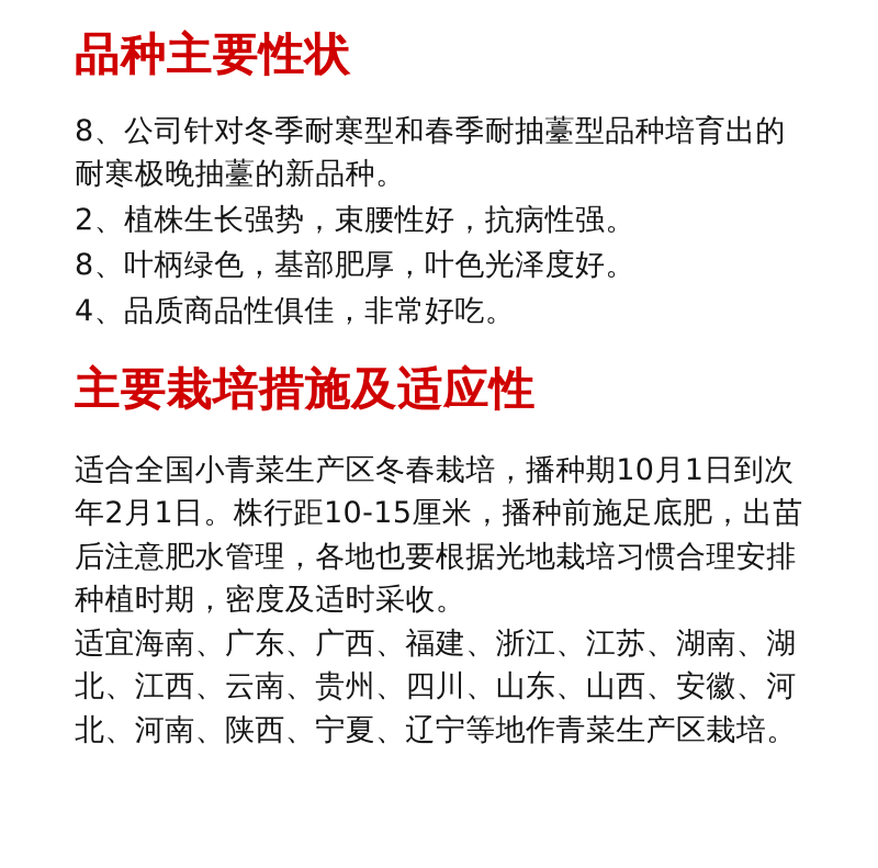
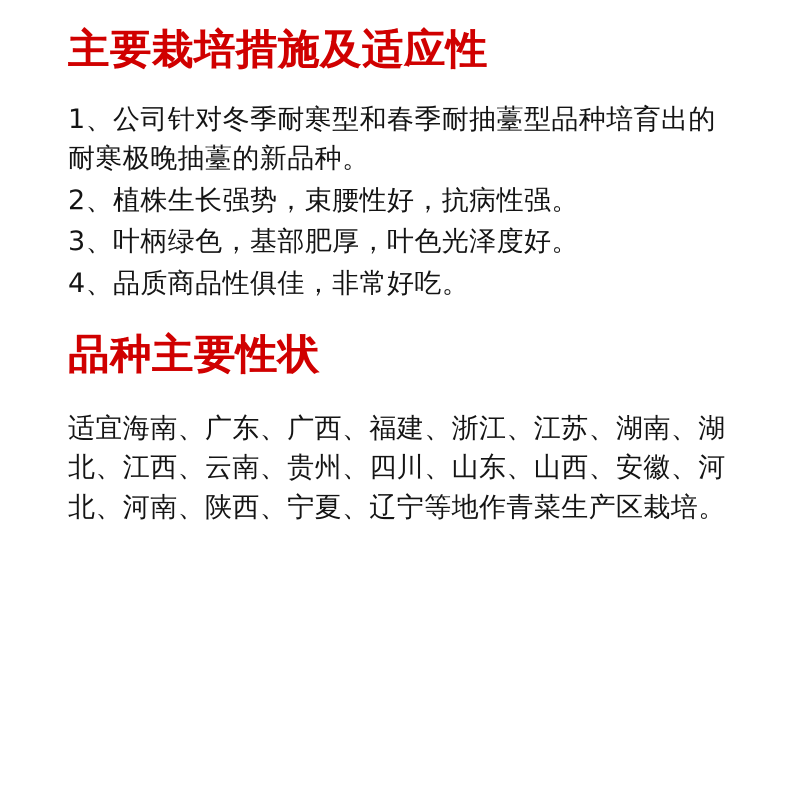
- 品种主要性状
+ 主要栽培措施及适应性
- 8、公司针对冬季耐寒型和春季耐抽薹型品种培育出的耐寒极晚抽薹的新品种。
+ 1、公司针对冬季耐寒型和春季耐抽薹型品种培育出的耐寒极晚抽薹的新品种。
  2、植株生长强势，束腰性好，抗病性强。
- 8、叶柄绿色，基部肥厚，叶色光泽度好。
+ 3、叶柄绿色，基部肥厚，叶色光泽度好。
  4、品质商品性俱佳，非常好吃。
- 主要栽培措施及适应性
+ 品种主要性状
- 适合全国小青菜生产区冬春栽培，播种期10月1日到次年2月1日。株行距10-15厘米，播种前施足底肥，出苗后注意肥水管理，各地也要根据光地栽培习惯合理安排种植时期，密度及适时采收。
  适宜海南、广东、广西、福建、浙江、江苏、湖南、湖北、江西、云南、贵州、四川、山东、山西、安徽、河北、河南、陕西、宁夏、辽宁等地作青菜生产区栽培。
